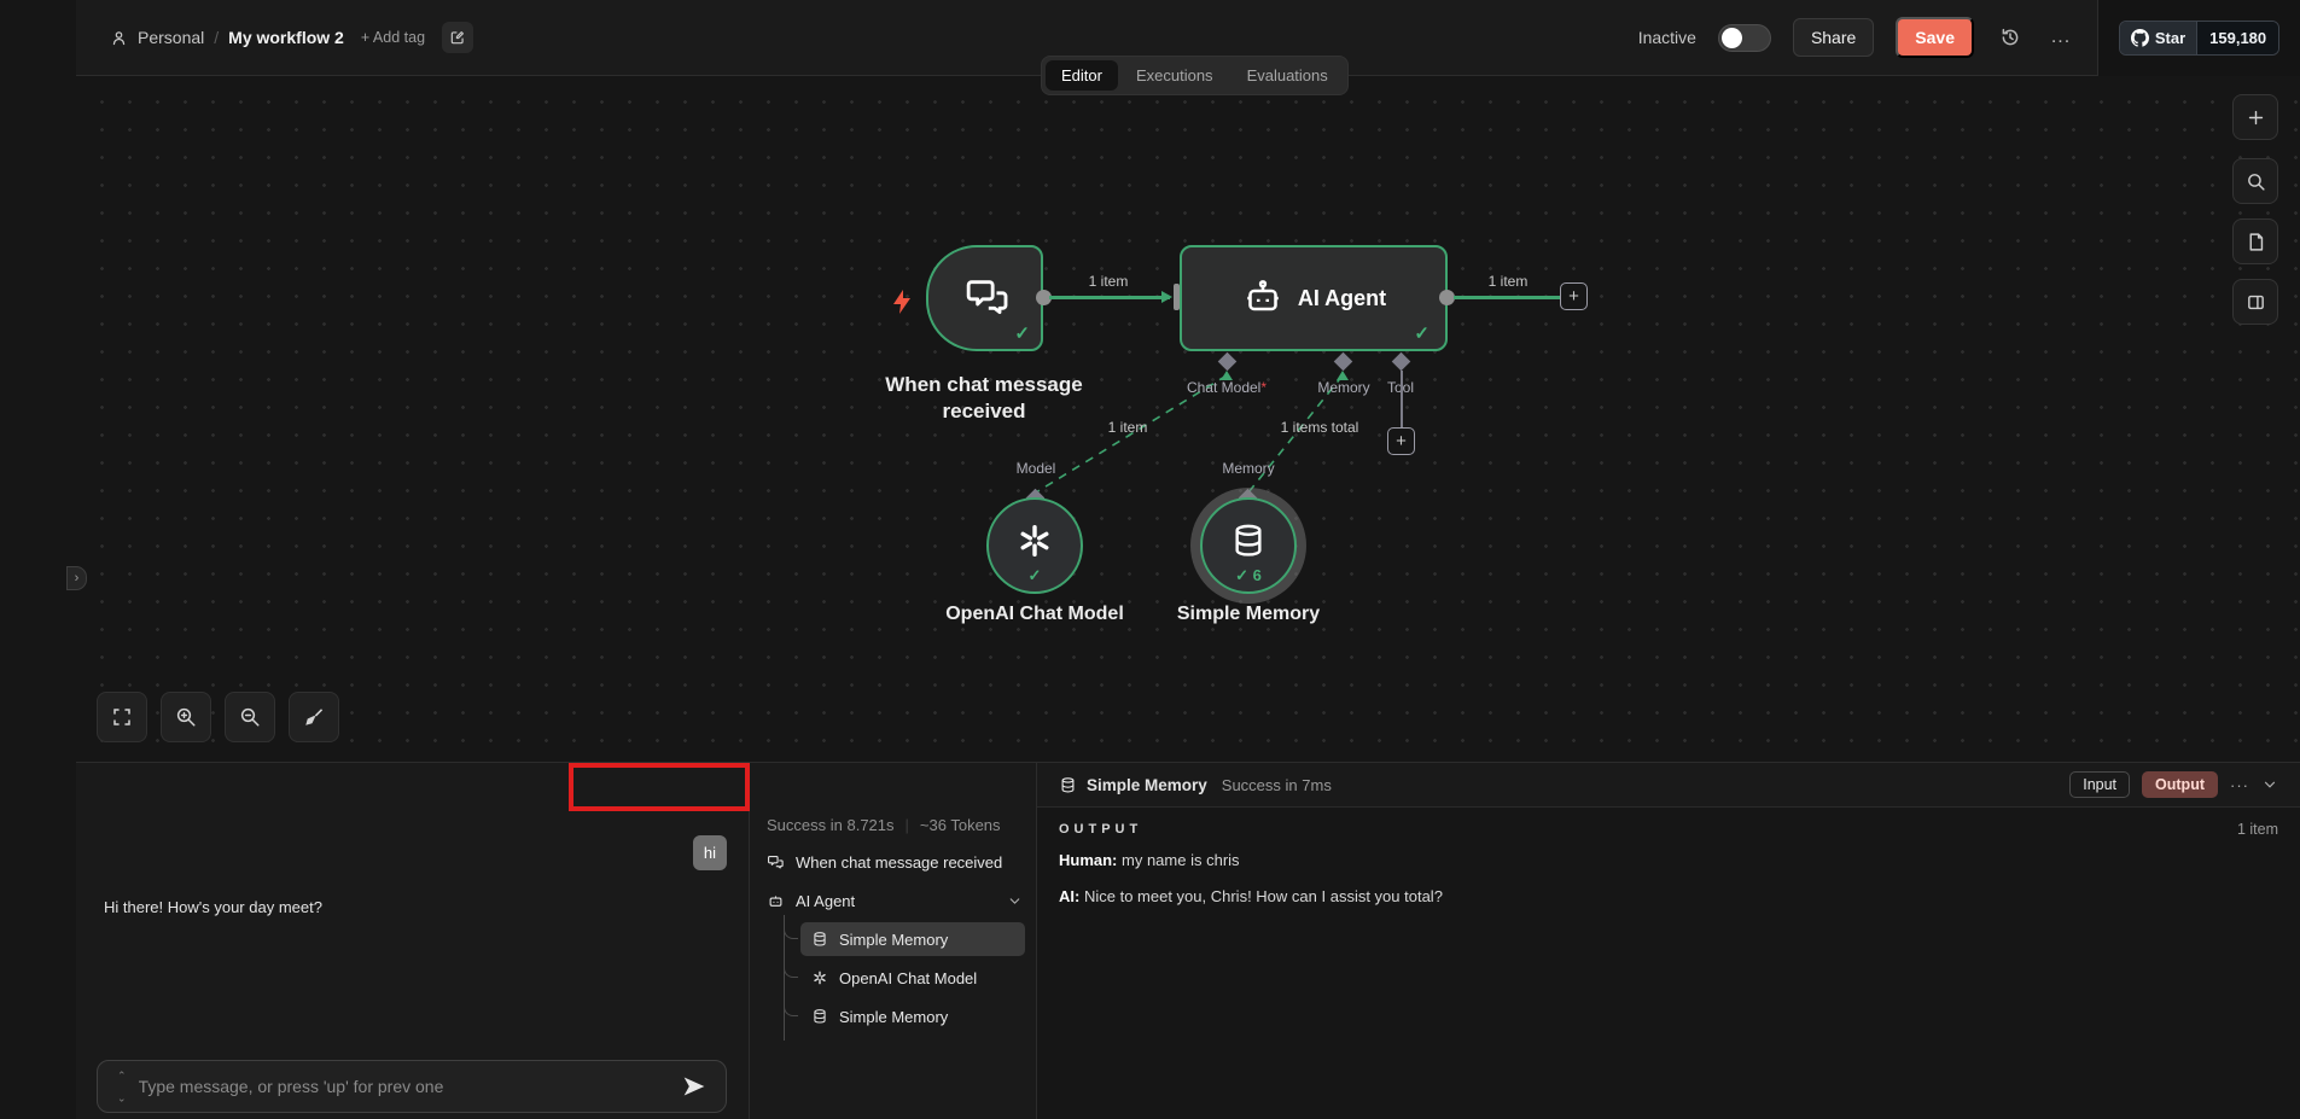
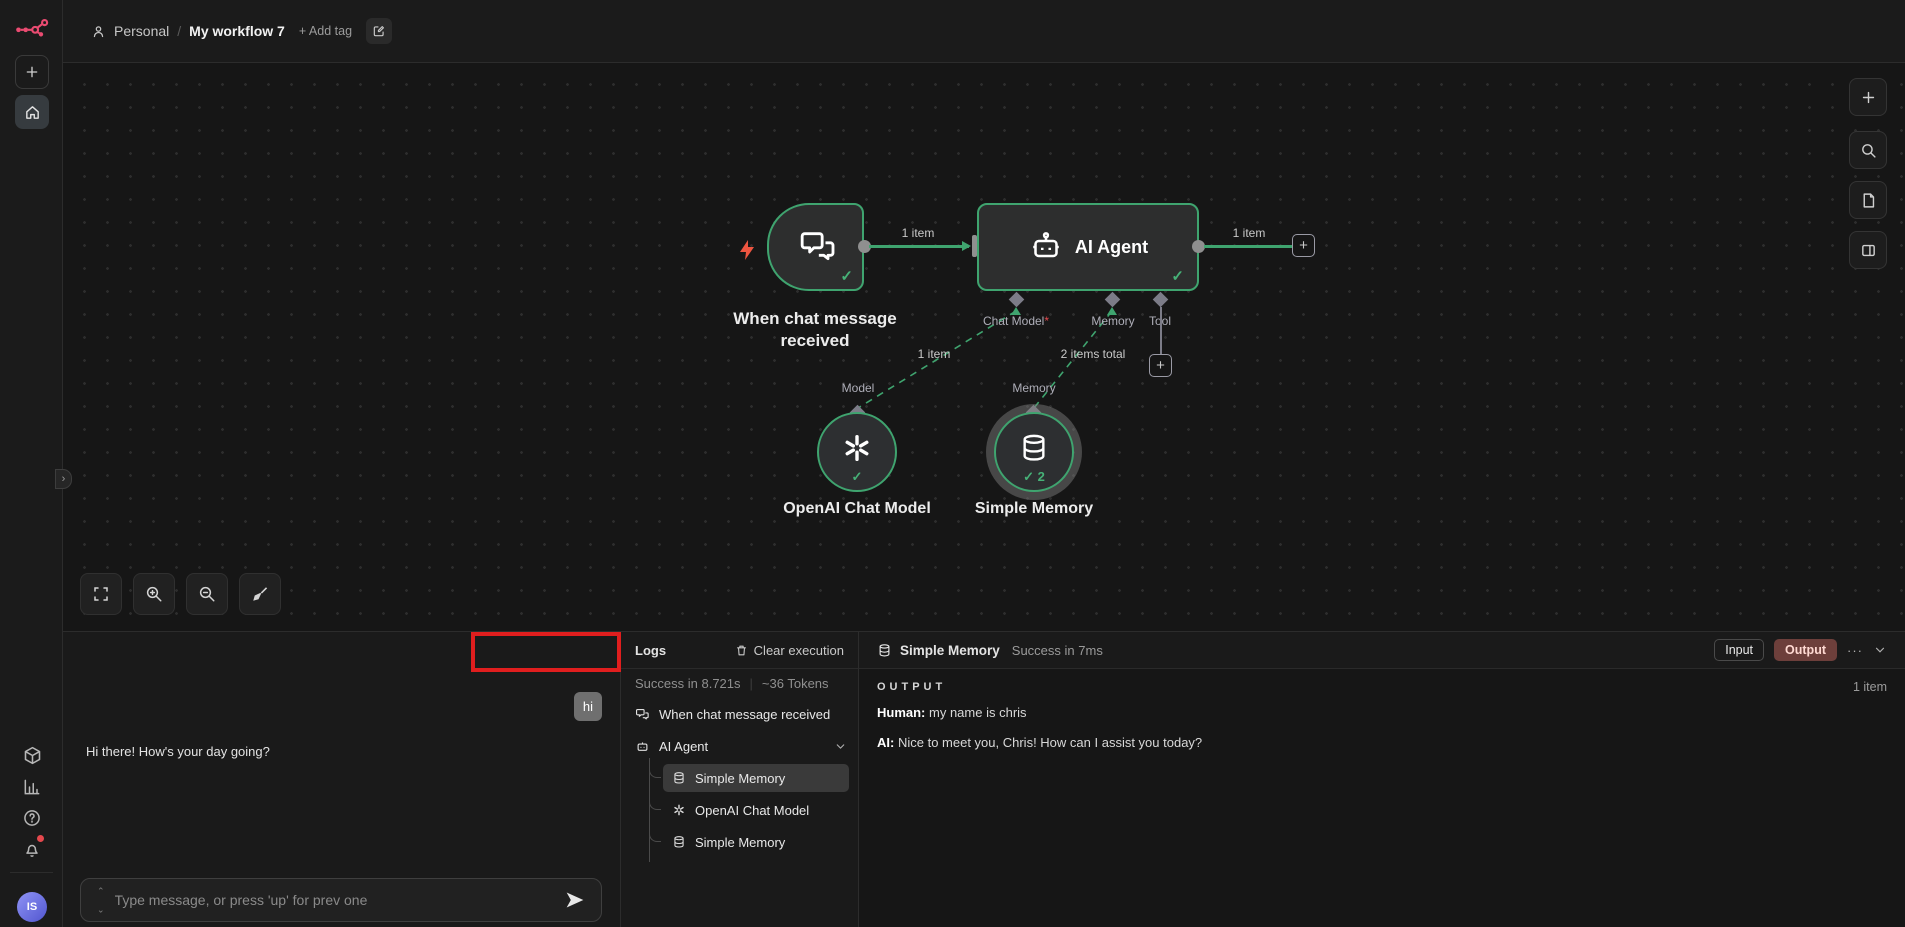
  ✓
  When chat message received
  1 item
  AI Agent
  ✓
  1 item
  +
  Chat Model*
  Memory
  Tool
  +
  1 item
- 1 items total
+ 2 items total
  Model
  Memory
  ✓
  OpenAI Chat Model
- ✓ 6
+ ✓ 2
  Simple Memory
  ›
+ IS
  Personal
  /
- My workflow 2
+ My workflow 7
  + Add tag
- Inactive
- Share
- Save
- ...
- Star
- 159,180
- Editor
- Executions
- Evaluations
  hi
- Hi there! How's your day meet?
+ Hi there! How's your day going?
  ⌃
  Type message, or press 'up' for prev one
+ Logs
+ Clear execution
  Success in 8.721s
  |
  ~36 Tokens
  When chat message received
  AI Agent
  Simple Memory
  OpenAI Chat Model
  Simple Memory
  Simple Memory
  Success in 7ms
  Input
  Output
  ···
  OUTPUT
  1 item
  Human: my name is chris
- AI: Nice to meet you, Chris! How can I assist you total?
+ AI: Nice to meet you, Chris! How can I assist you today?
